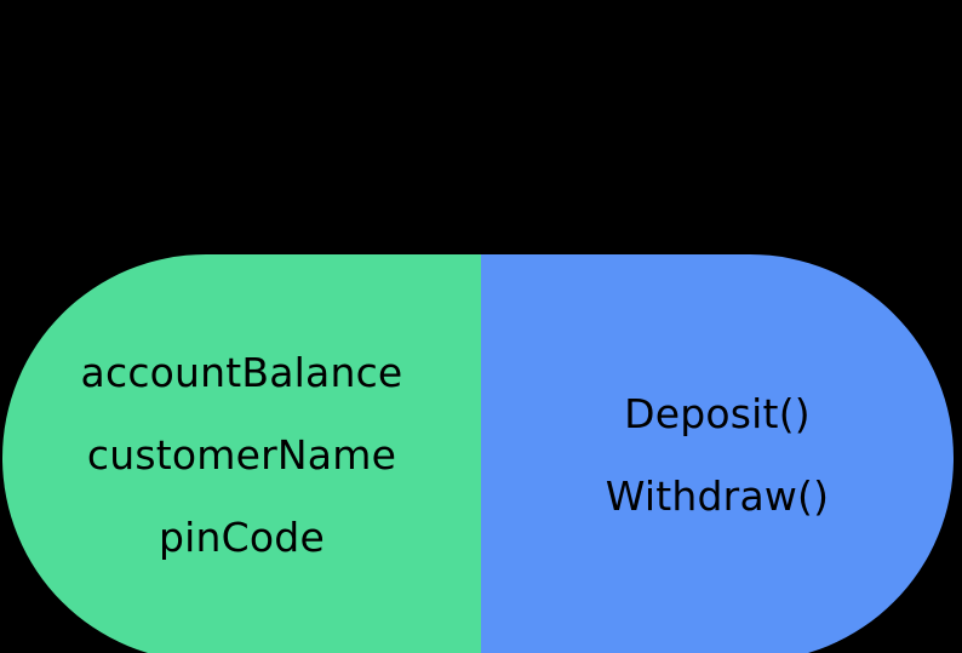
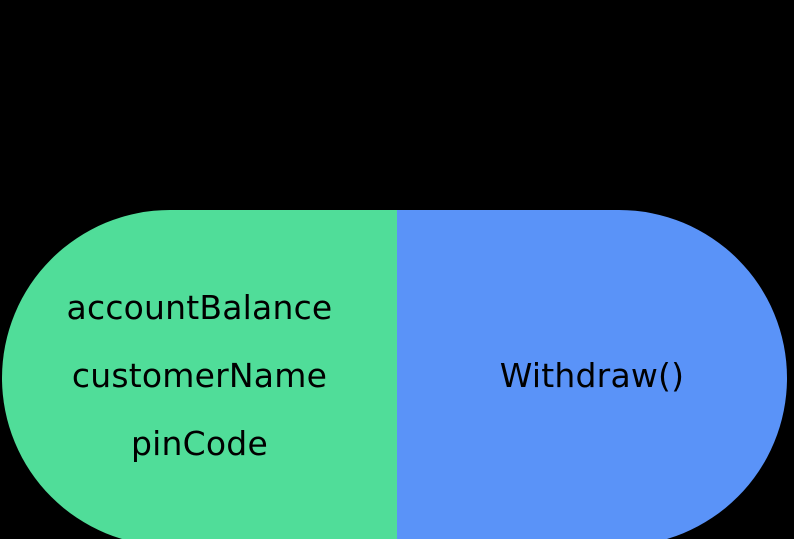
  accountBalance
  customerName
  pinCode
- Deposit()
  Withdraw()
